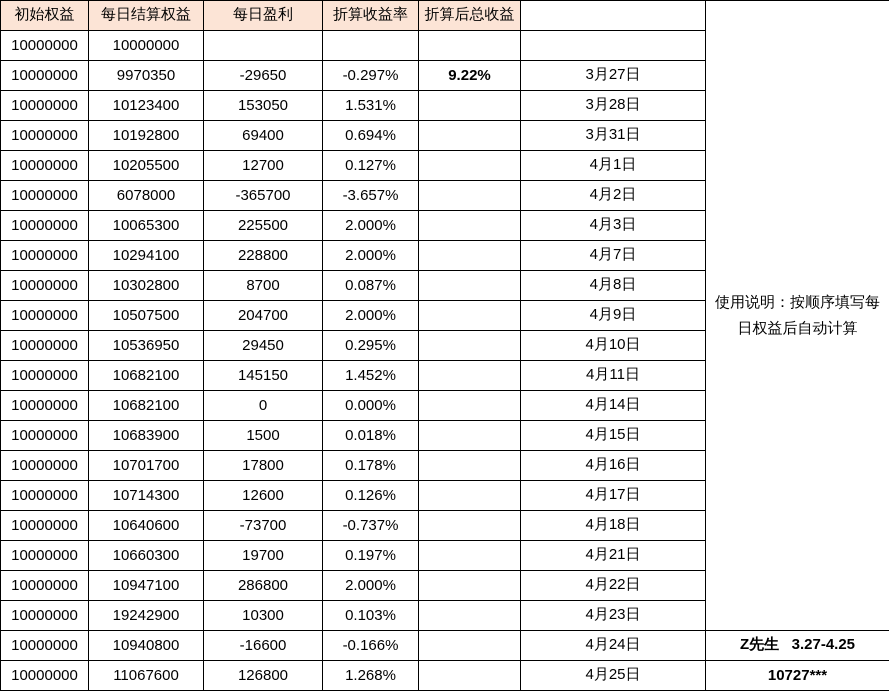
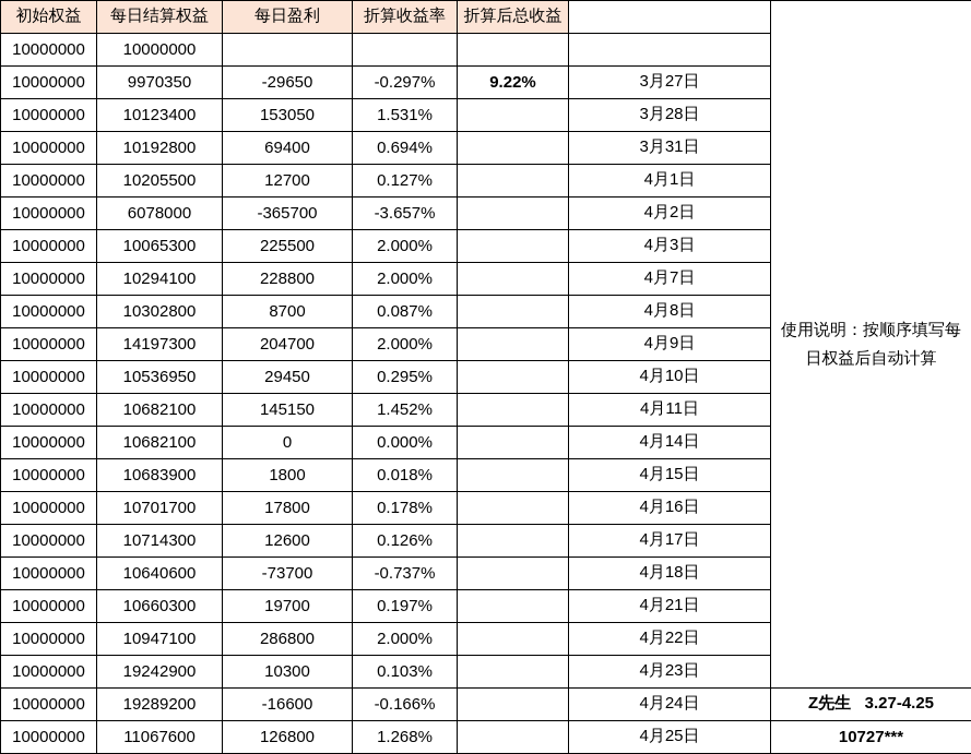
  初始权益	每日结算权益	每日盈利	折算收益率	折算后总收益		使用说明：按顺序填写每日权益后自动计算
  10000000	10000000
  10000000	9970350	-29650	-0.297%	9.22%	3月27日
  10000000	10123400	153050	1.531%		3月28日
  10000000	10192800	69400	0.694%		3月31日
  10000000	10205500	12700	0.127%		4月1日
  10000000	6078000	-365700	-3.657%		4月2日
  10000000	10065300	225500	2.000%		4月3日
  10000000	10294100	228800	2.000%		4月7日
  10000000	10302800	8700	0.087%		4月8日
- 10000000	10507500	204700	2.000%		4月9日
+ 10000000	14197300	204700	2.000%		4月9日
  10000000	10536950	29450	0.295%		4月10日
  10000000	10682100	145150	1.452%		4月11日
  10000000	10682100	0	0.000%		4月14日
- 10000000	10683900	1500	0.018%		4月15日
+ 10000000	10683900	1800	0.018%		4月15日
  10000000	10701700	17800	0.178%		4月16日
  10000000	10714300	12600	0.126%		4月17日
  10000000	10640600	-73700	-0.737%		4月18日
  10000000	10660300	19700	0.197%		4月21日
  10000000	10947100	286800	2.000%		4月22日
  10000000	19242900	10300	0.103%		4月23日
- 10000000	10940800	-16600	-0.166%		4月24日	Z先生 3.27-4.25
+ 10000000	19289200	-16600	-0.166%		4月24日	Z先生 3.27-4.25
  10000000	11067600	126800	1.268%		4月25日	10727***
